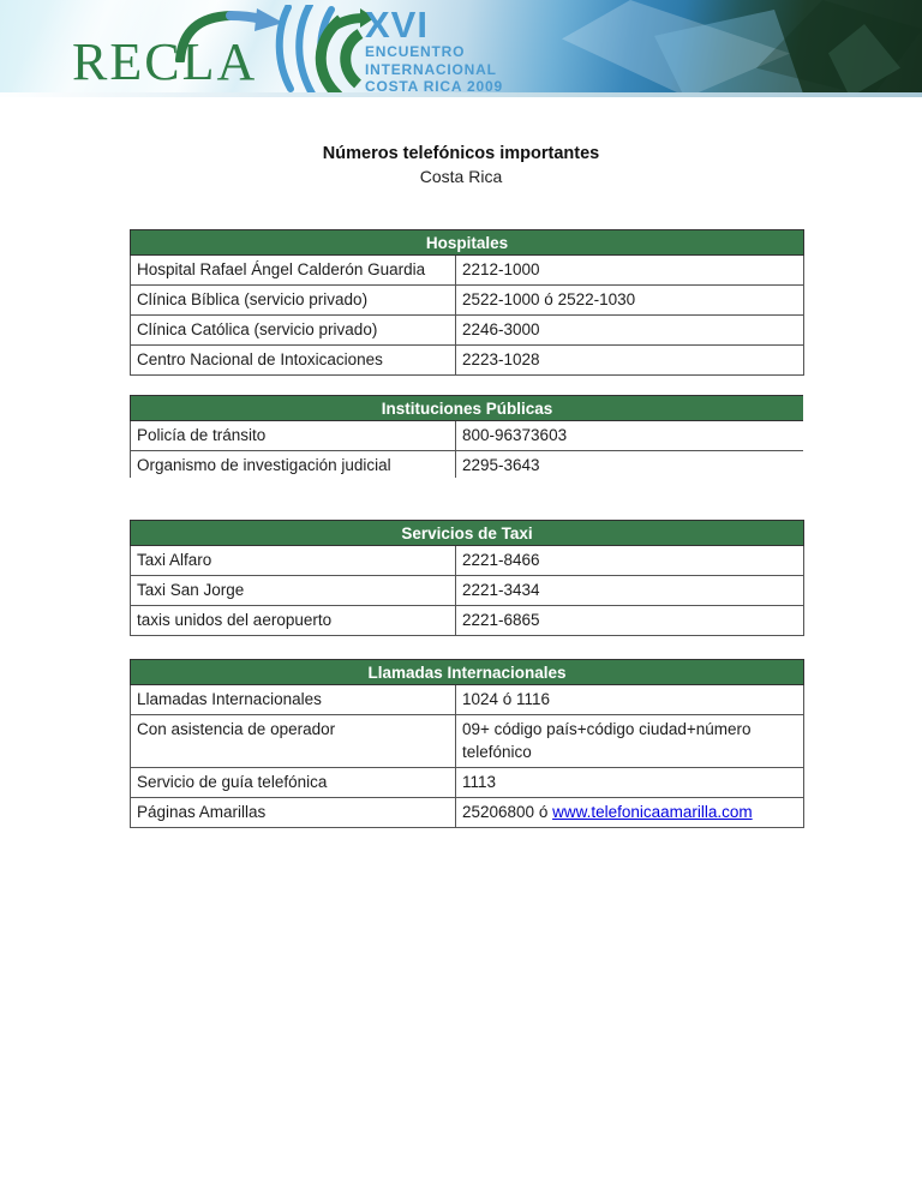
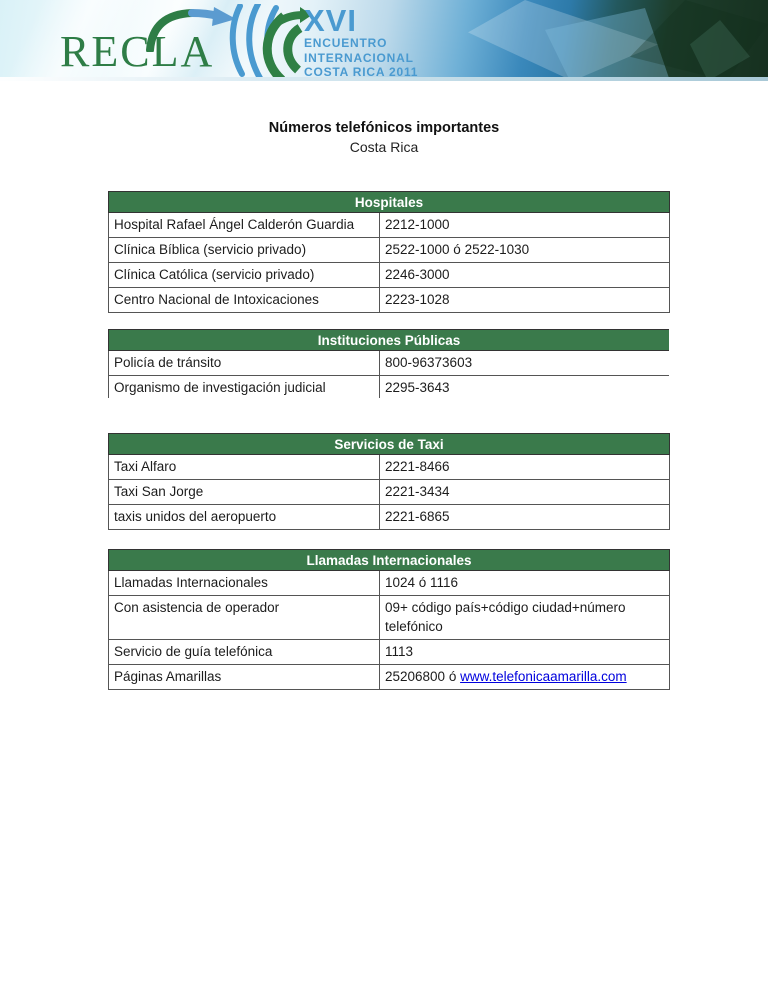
  RECLA
  XVI
  ENCUENTRO
  INTERNACIONAL
- COSTA RICA 2009
+ COSTA RICA 2011
  Números telefónicos importantes
  Costa Rica
  Hospitales
  Hospital Rafael Ángel Calderón Guardia	2212-1000
  Clínica Bíblica (servicio privado)	2522-1000 ó 2522-1030
  Clínica Católica (servicio privado)	2246-3000
  Centro Nacional de Intoxicaciones	2223-1028
  Instituciones Públicas
  Policía de tránsito	800-96373603
  Organismo de investigación judicial	2295-3643
  Servicios de Taxi
  Taxi Alfaro	2221-8466
  Taxi San Jorge	2221-3434
  taxis unidos del aeropuerto	2221-6865
  Llamadas Internacionales
  Llamadas Internacionales	1024 ó 1116
  Con asistencia de operador	09+ código país+código ciudad+número telefónico
  Servicio de guía telefónica	1113
  Páginas Amarillas	25206800 ó www.telefonicaamarilla.com
